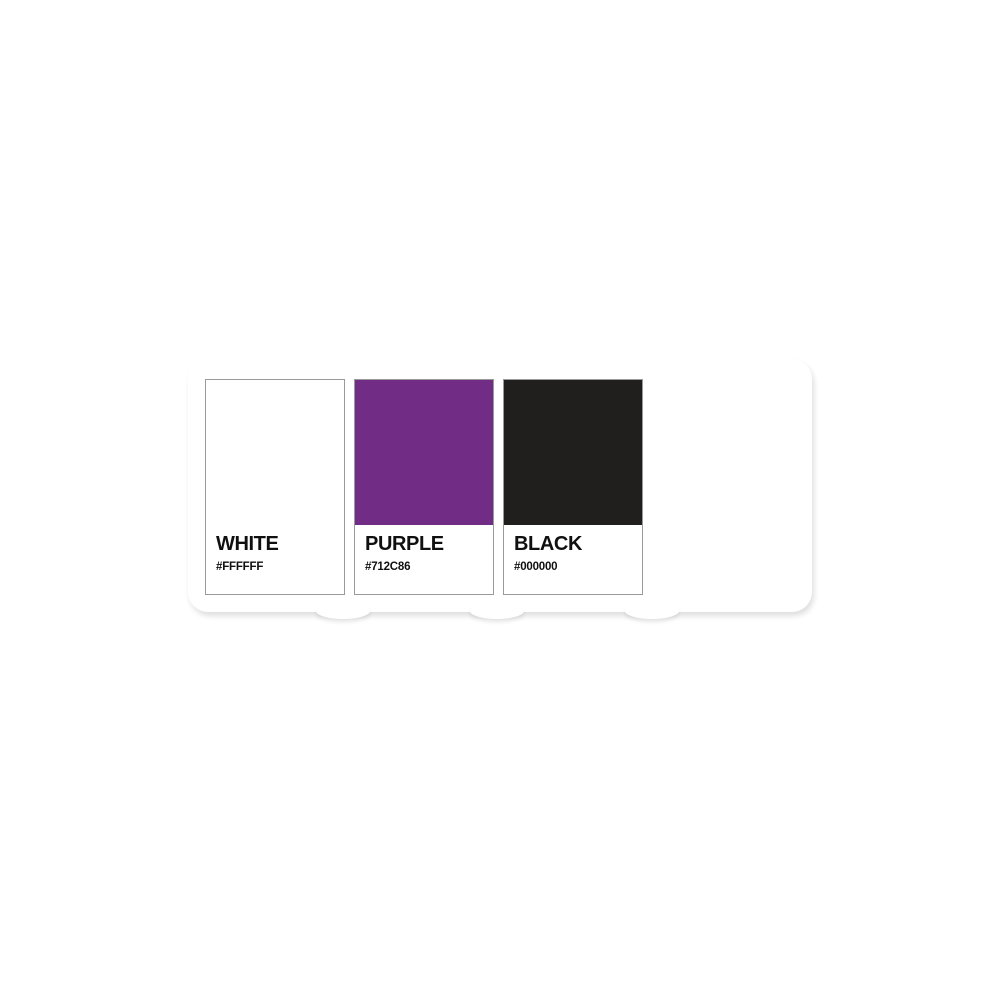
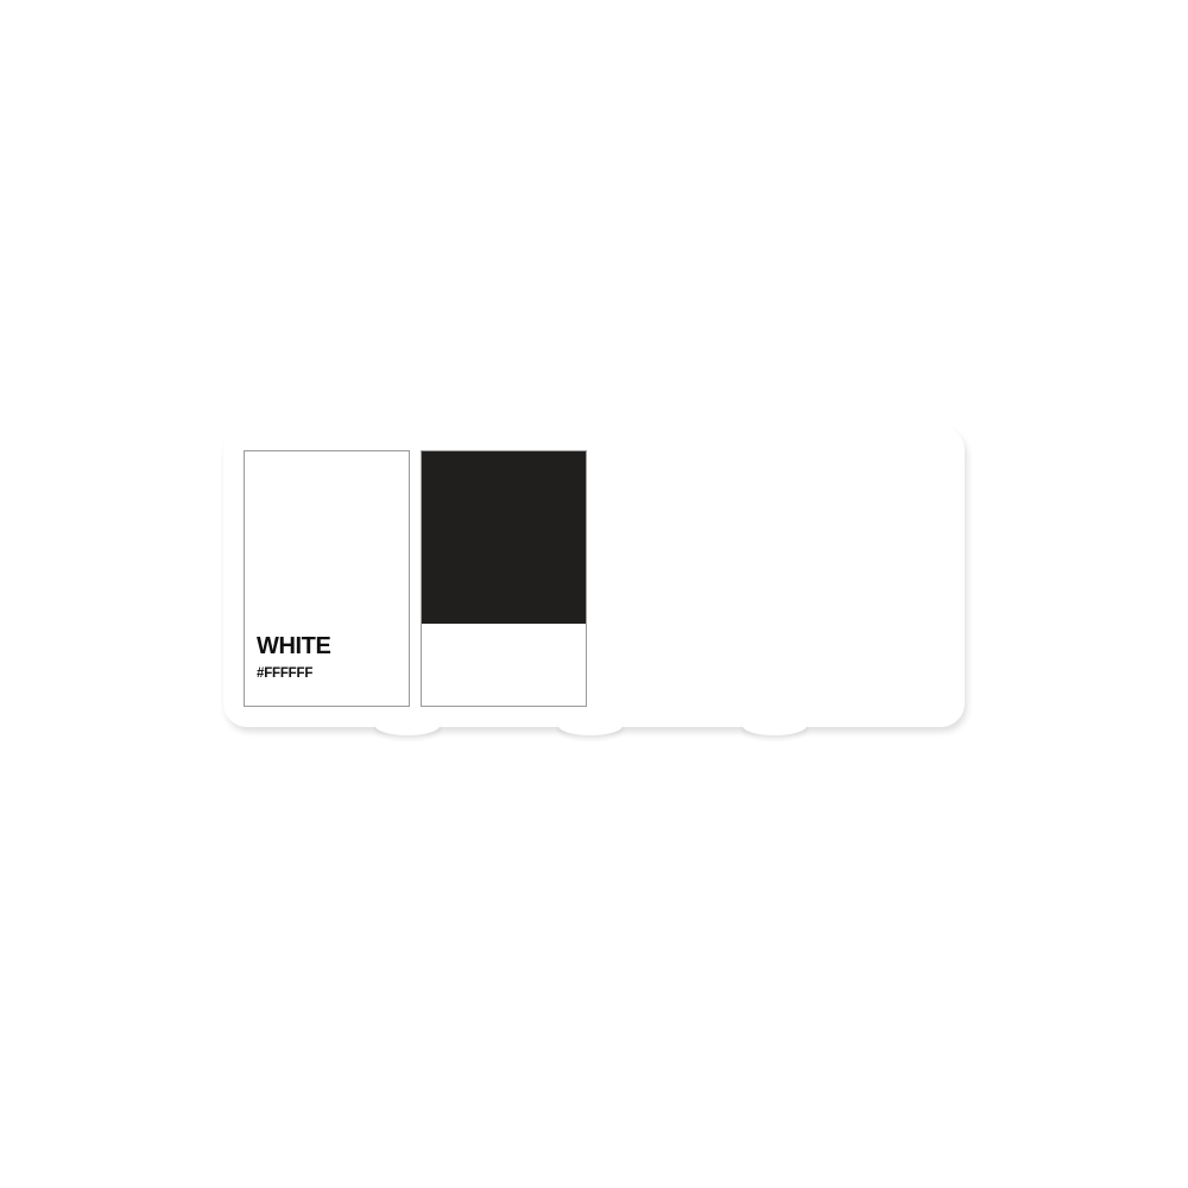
  WHITE
  #FFFFFF
- PURPLE
- #712C86
- BLACK
- #000000
